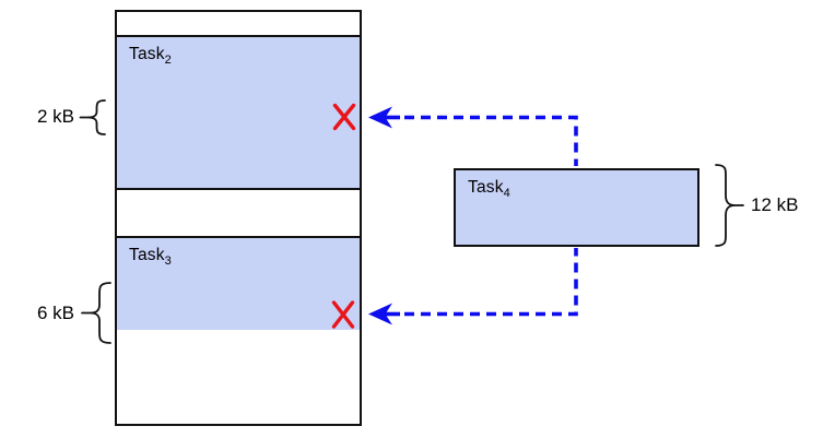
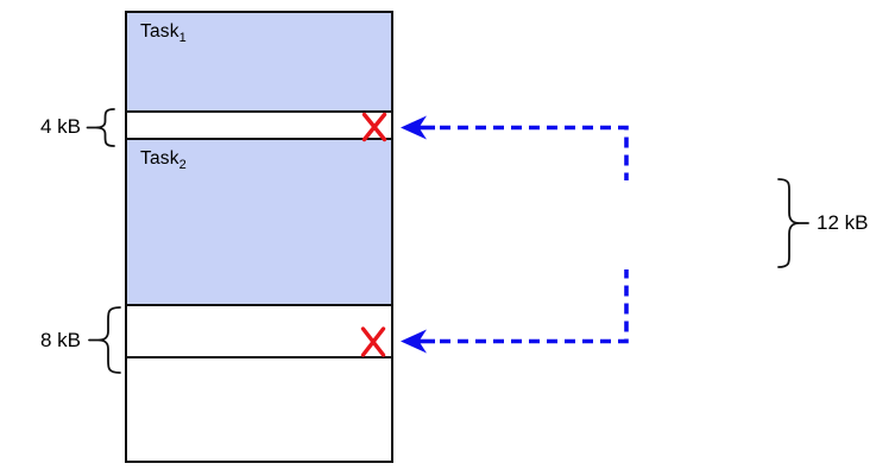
+ Task1
  Task2
- Task3
- Task4
- 2 kB
+ 4 kB
- 6 kB
+ 8 kB
  12 kB
